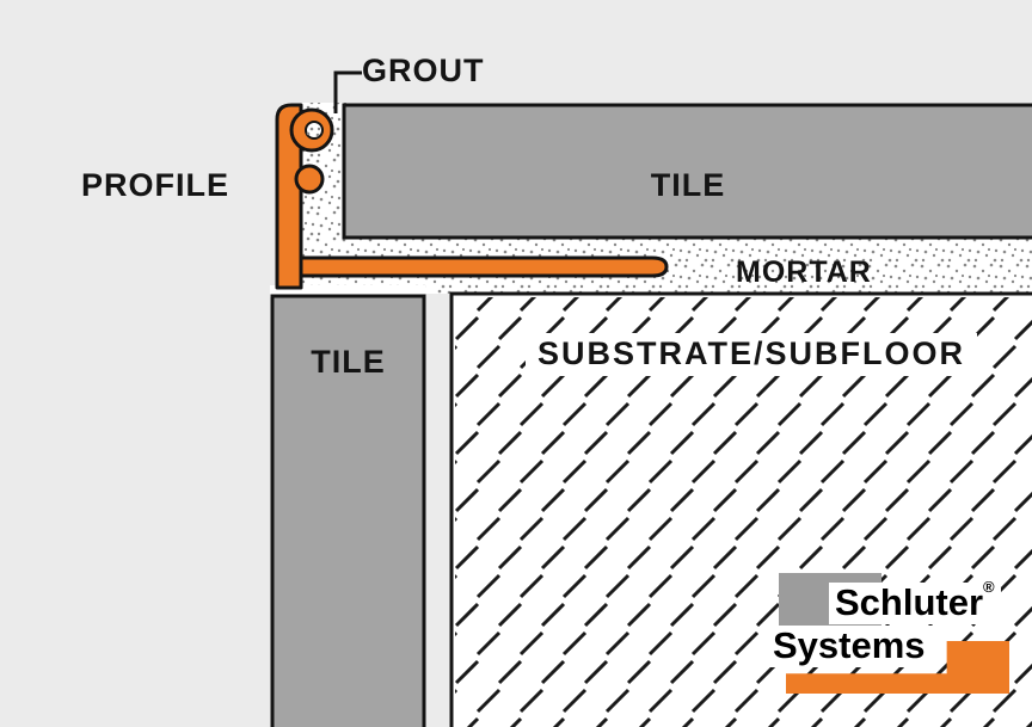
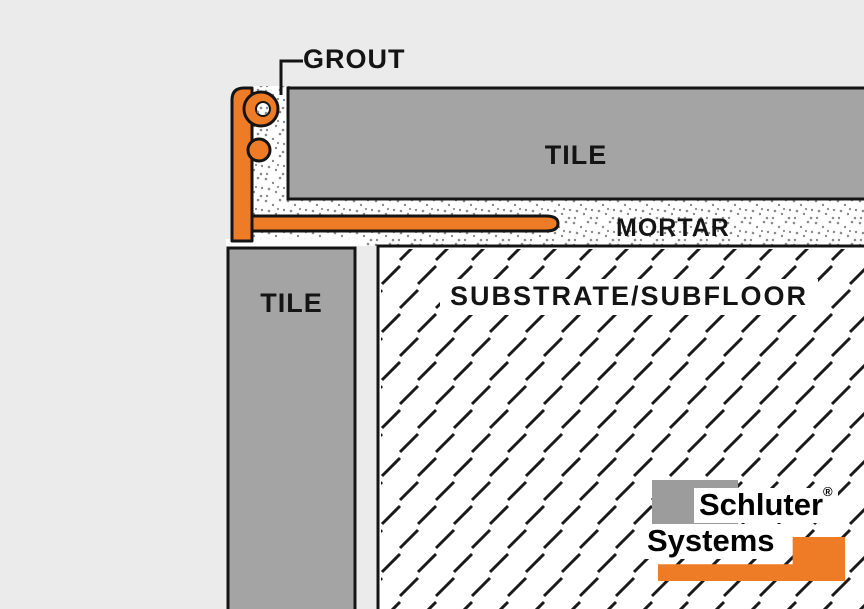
  GROUT
- PROFILE
  TILE
  MORTAR
  TILE
  SUBSTRATE/SUBFLOOR
  Schluter®
  Systems
